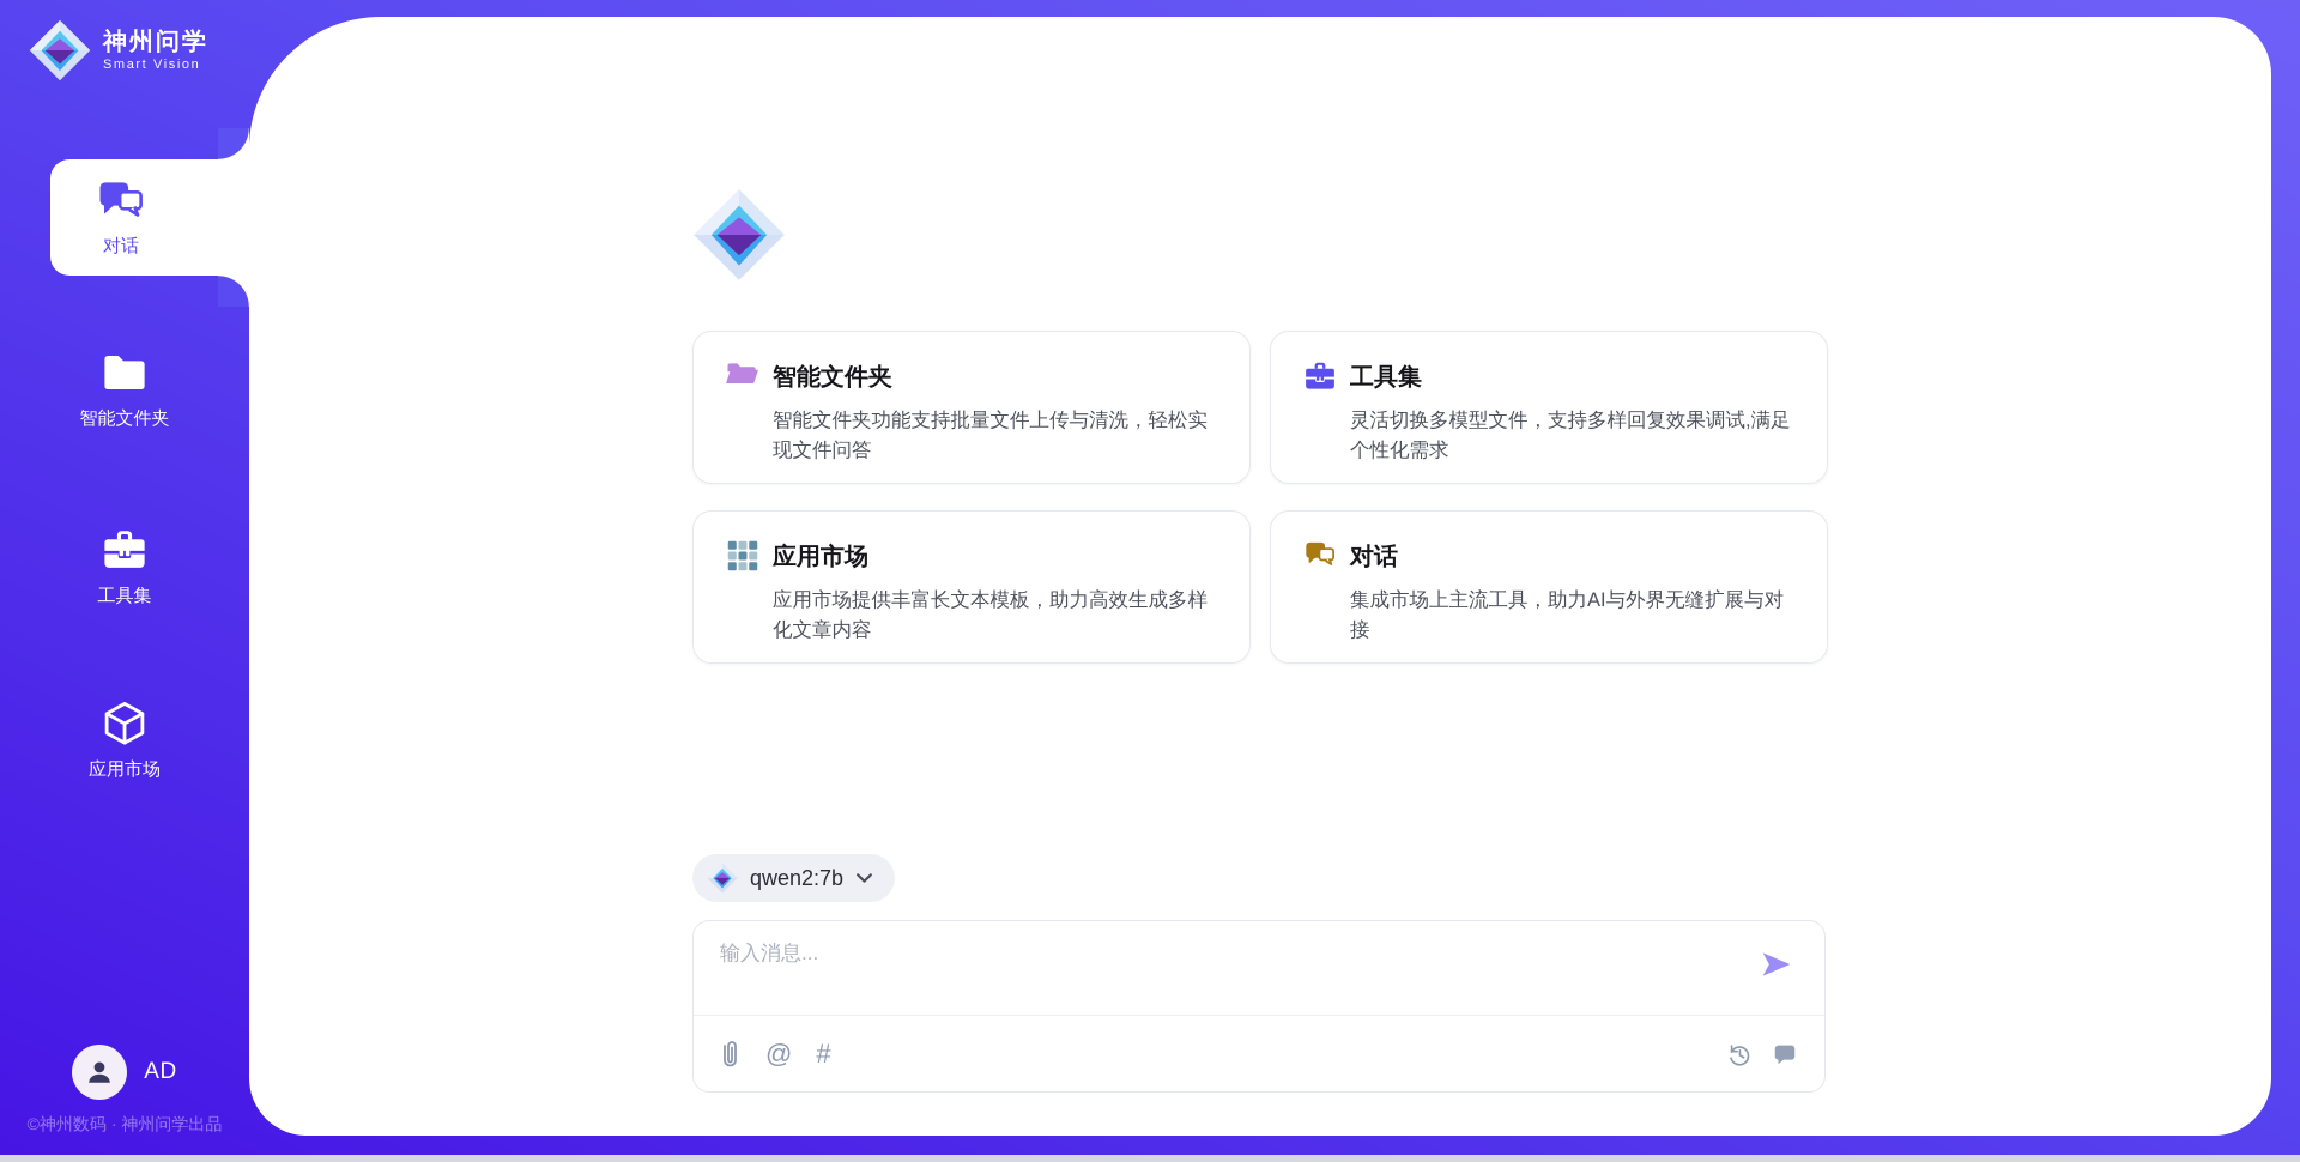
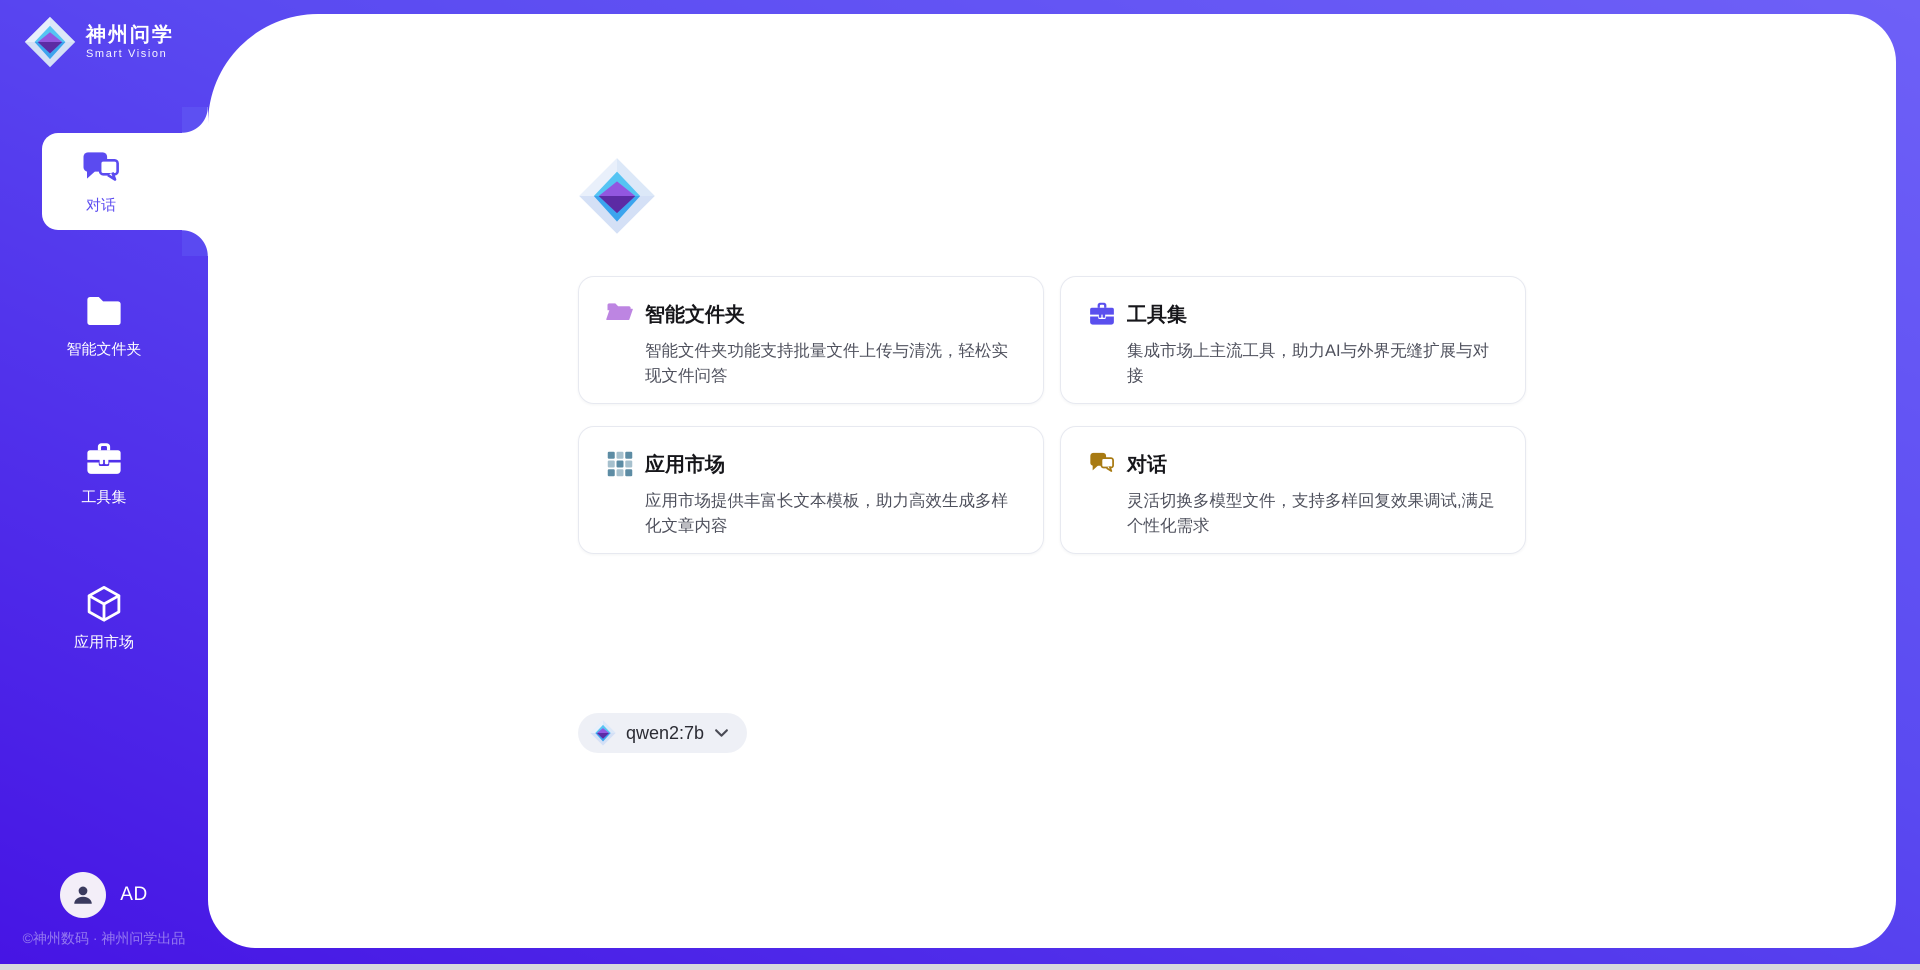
  神州问学
  Smart Vision
  对话
  智能文件夹
  工具集
  应用市场
  AD
  ©神州数码 · 神州问学出品
  智能文件夹
  智能文件夹功能支持批量文件上传与清洗，轻松实现文件问答
  工具集
- 灵活切换多模型文件，支持多样回复效果调试,满足个性化需求
+ 集成市场上主流工具，助力AI与外界无缝扩展与对接
  应用市场
  应用市场提供丰富长文本模板，助力高效生成多样化文章内容
  对话
- 集成市场上主流工具，助力AI与外界无缝扩展与对接
+ 灵活切换多模型文件，支持多样回复效果调试,满足个性化需求
  qwen2:7b
- 输入消息...
- @
- #
